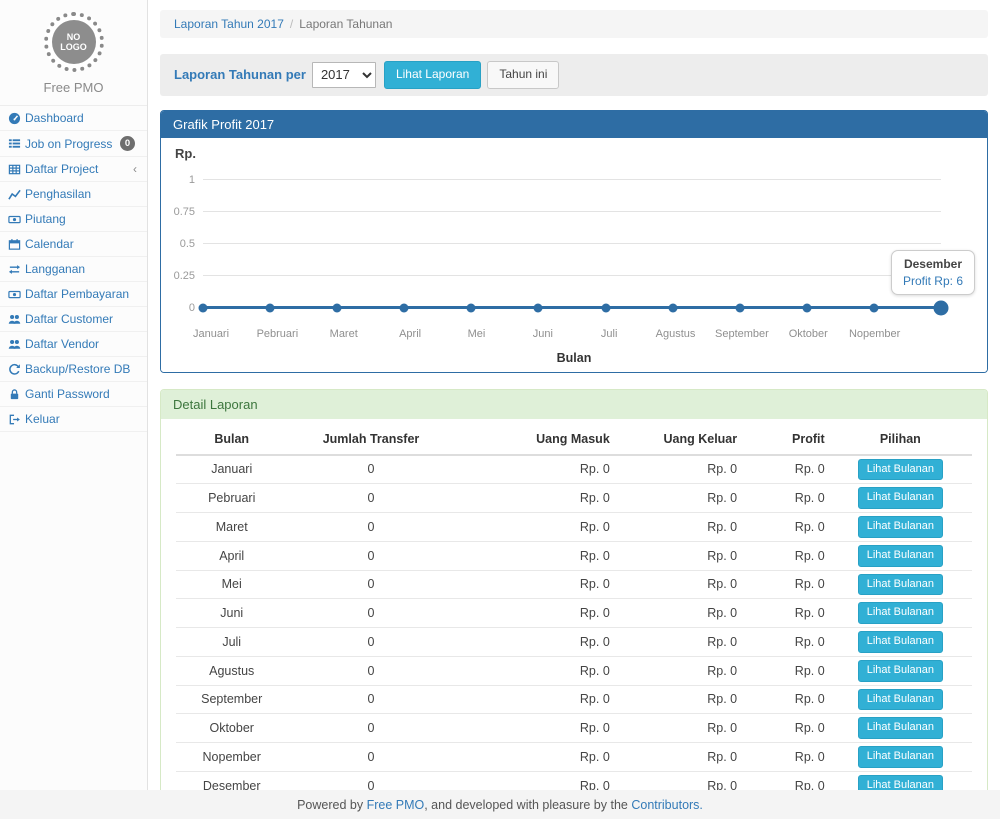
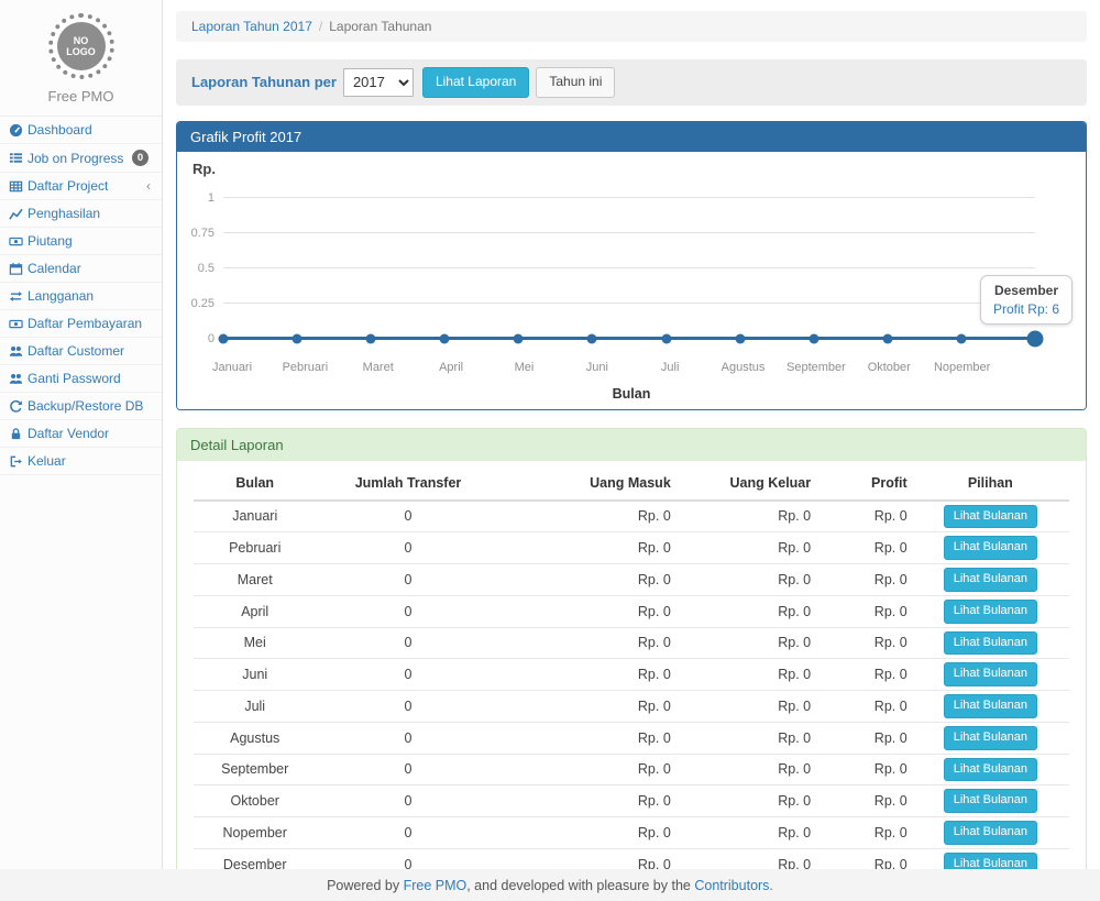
  NO LOGO
  Free PMO
  Dashboard
  Job on Progress
  0
  Daftar Project
  ‹
  Penghasilan
  Piutang
  Calendar
  Langganan
  Daftar Pembayaran
  Daftar Customer
- Daftar Vendor
+ Ganti Password
  Backup/Restore DB
- Ganti Password
+ Daftar Vendor
  Keluar
  Laporan Tahun 2017 / Laporan Tahunan
  Laporan Tahunan per
  2017
  Lihat Laporan
  Tahun ini
  Grafik Profit 2017
  Rp.
  1
  0.75
  0.5
  0.25
  0
  Januari
  Pebruari
  Maret
  April
  Mei
  Juni
  Juli
  Agustus
  September
  Oktober
  Nopember
  Bulan
  Desember
  Profit Rp: 6
  Detail Laporan
  Bulan	Jumlah Transfer	Uang Masuk	Uang Keluar	Profit	Pilihan
  Januari	0	Rp. 0	Rp. 0	Rp. 0	Lihat Bulanan
  Pebruari	0	Rp. 0	Rp. 0	Rp. 0	Lihat Bulanan
  Maret	0	Rp. 0	Rp. 0	Rp. 0	Lihat Bulanan
  April	0	Rp. 0	Rp. 0	Rp. 0	Lihat Bulanan
  Mei	0	Rp. 0	Rp. 0	Rp. 0	Lihat Bulanan
  Juni	0	Rp. 0	Rp. 0	Rp. 0	Lihat Bulanan
  Juli	0	Rp. 0	Rp. 0	Rp. 0	Lihat Bulanan
  Agustus	0	Rp. 0	Rp. 0	Rp. 0	Lihat Bulanan
  September	0	Rp. 0	Rp. 0	Rp. 0	Lihat Bulanan
  Oktober	0	Rp. 0	Rp. 0	Rp. 0	Lihat Bulanan
  Nopember	0	Rp. 0	Rp. 0	Rp. 0	Lihat Bulanan
  Desember	0	Rp. 0	Rp. 0	Rp. 0	Lihat Bulanan
  Powered by
  Free PMO
  , and developed with pleasure by the
  Contributors.
